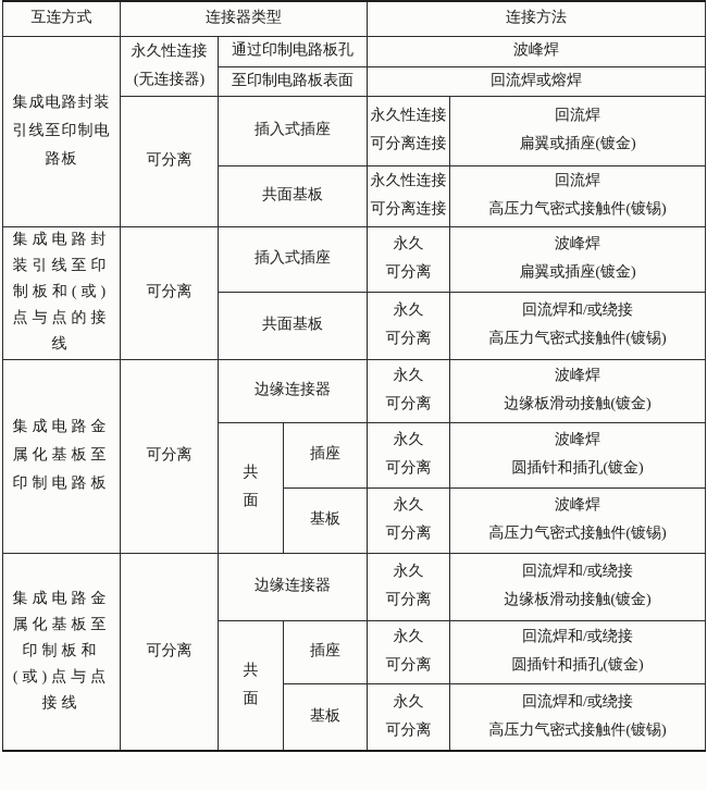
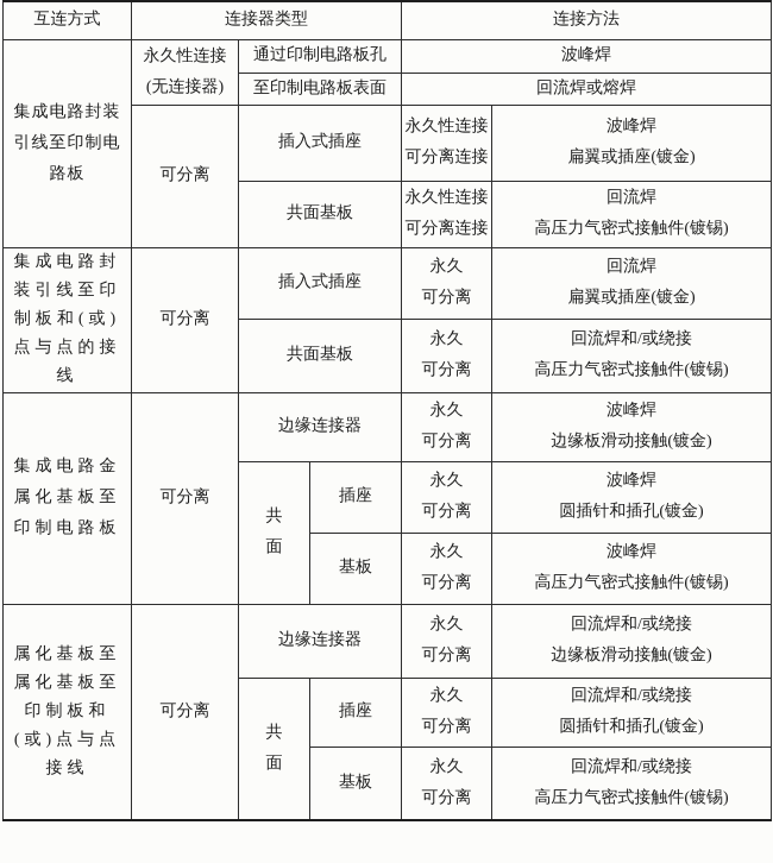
  互连方式	连接器类型	连接方法
  集成电路封装 引线至印制电 路板	永久性连接 (无连接器)	通过印制电路板孔	波峰焊
  至印制电路板表面	回流焊或熔焊
- 可分离	插入式插座	永久性连接 可分离连接	回流焊 扁翼或插座(镀金)
+ 可分离	插入式插座	永久性连接 可分离连接	波峰焊 扁翼或插座(镀金)
  共面基板	永久性连接 可分离连接	回流焊 高压力气密式接触件(镀锡)
- 集成电路封 装引线至印 制板和(或) 点与点的接 线	可分离	插入式插座	永久 可分离	波峰焊 扁翼或插座(镀金)
+ 集成电路封 装引线至印 制板和(或) 点与点的接 线	可分离	插入式插座	永久 可分离	回流焊 扁翼或插座(镀金)
  共面基板	永久 可分离	回流焊和/或绕接 高压力气密式接触件(镀锡)
  集成电路金 属化基板至 印制电路板	可分离	边缘连接器	永久 可分离	波峰焊 边缘板滑动接触(镀金)
  共 面	插座	永久 可分离	波峰焊 圆插针和插孔(镀金)
  基板	永久 可分离	波峰焊 高压力气密式接触件(镀锡)
- 集成电路金 属化基板至 印制板和 (或)点与点 接线	可分离	边缘连接器	永久 可分离	回流焊和/或绕接 边缘板滑动接触(镀金)
+ 属化基板至 属化基板至 印制板和 (或)点与点 接线	可分离	边缘连接器	永久 可分离	回流焊和/或绕接 边缘板滑动接触(镀金)
  共 面	插座	永久 可分离	回流焊和/或绕接 圆插针和插孔(镀金)
  基板	永久 可分离	回流焊和/或绕接 高压力气密式接触件(镀锡)
